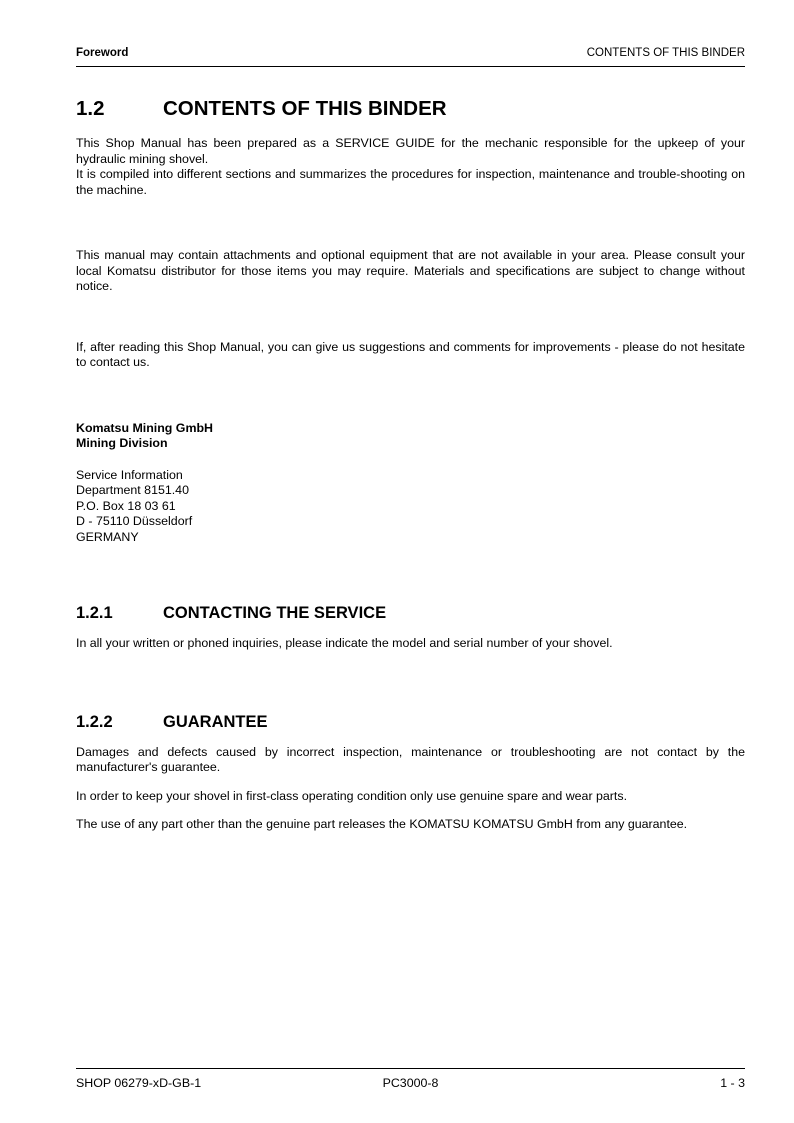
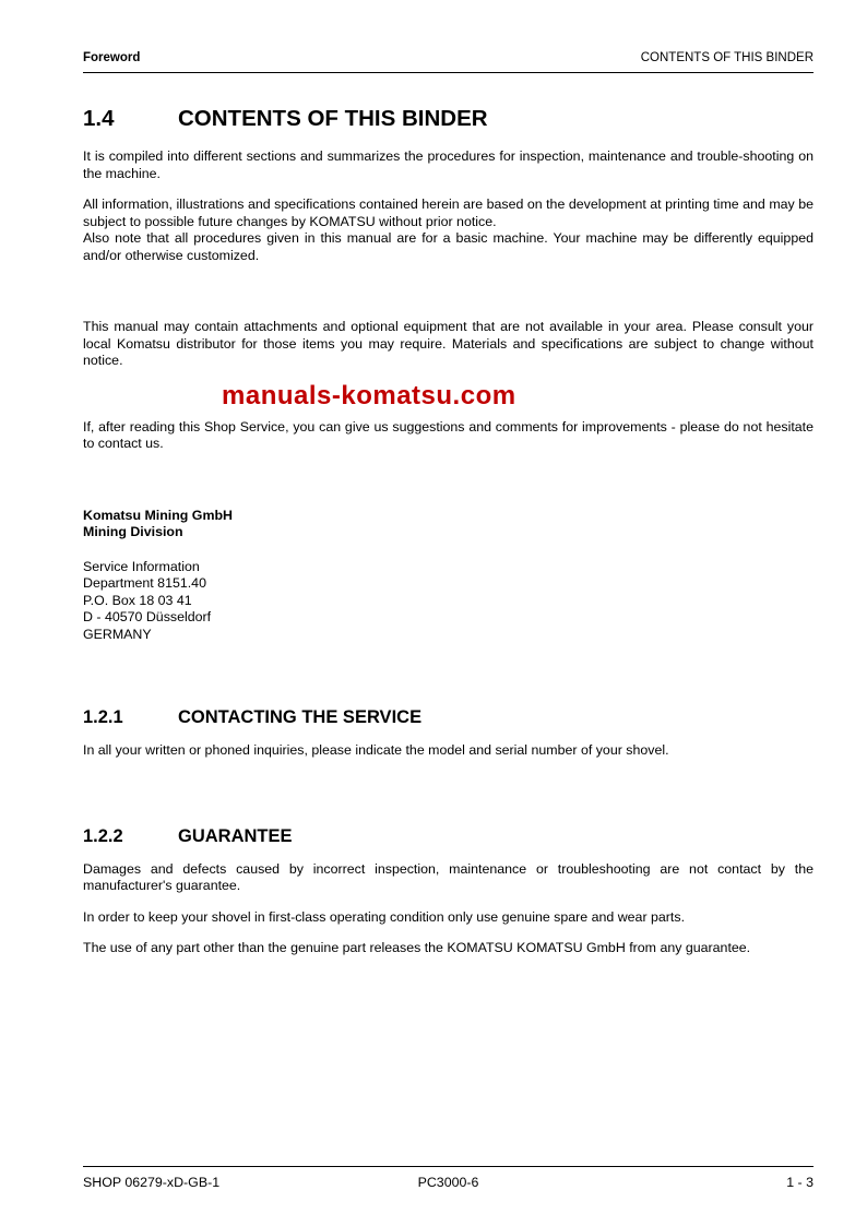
  Foreword
  CONTENTS OF THIS BINDER
- 1.2
+ 1.4
  CONTENTS OF THIS BINDER
- This Shop Manual has been prepared as a SERVICE GUIDE for the mechanic responsible for the upkeep of your hydraulic mining shovel.
  It is compiled into different sections and summarizes the procedures for inspection, maintenance and trouble-shooting on the machine.
+ All information, illustrations and specifications contained herein are based on the development at printing time and may be subject to possible future changes by KOMATSU without prior notice.
+ Also note that all procedures given in this manual are for a basic machine. Your machine may be differently equipped and/or otherwise customized.
  This manual may contain attachments and optional equipment that are not available in your area. Please consult your local Komatsu distributor for those items you may require. Materials and specifications are subject to change without notice.
+ manuals-komatsu.com
- If, after reading this Shop Manual, you can give us suggestions and comments for improvements - please do not hesitate to contact us.
+ If, after reading this Shop Service, you can give us suggestions and comments for improvements - please do not hesitate to contact us.
  Komatsu Mining GmbH
  Mining Division
  Service Information
  Department 8151.40
- P.O. Box 18 03 61
+ P.O. Box 18 03 41
- D - 75110 Düsseldorf
+ D - 40570 Düsseldorf
  GERMANY
  1.2.1
  CONTACTING THE SERVICE
  In all your written or phoned inquiries, please indicate the model and serial number of your shovel.
  1.2.2
  GUARANTEE
  Damages and defects caused by incorrect inspection, maintenance or troubleshooting are not contact by the manufacturer's guarantee.
  In order to keep your shovel in first-class operating condition only use genuine spare and wear parts.
  The use of any part other than the genuine part releases the KOMATSU KOMATSU GmbH from any guarantee.
  SHOP 06279-xD-GB-1
- PC3000-8
+ PC3000-6
  1 - 3
